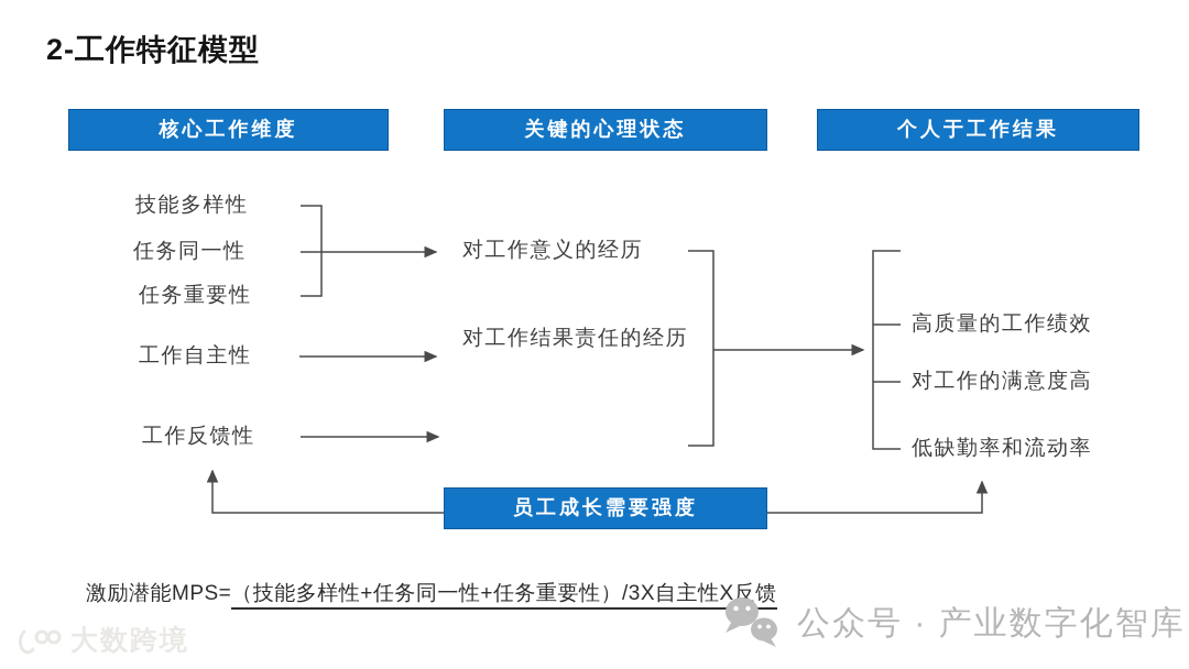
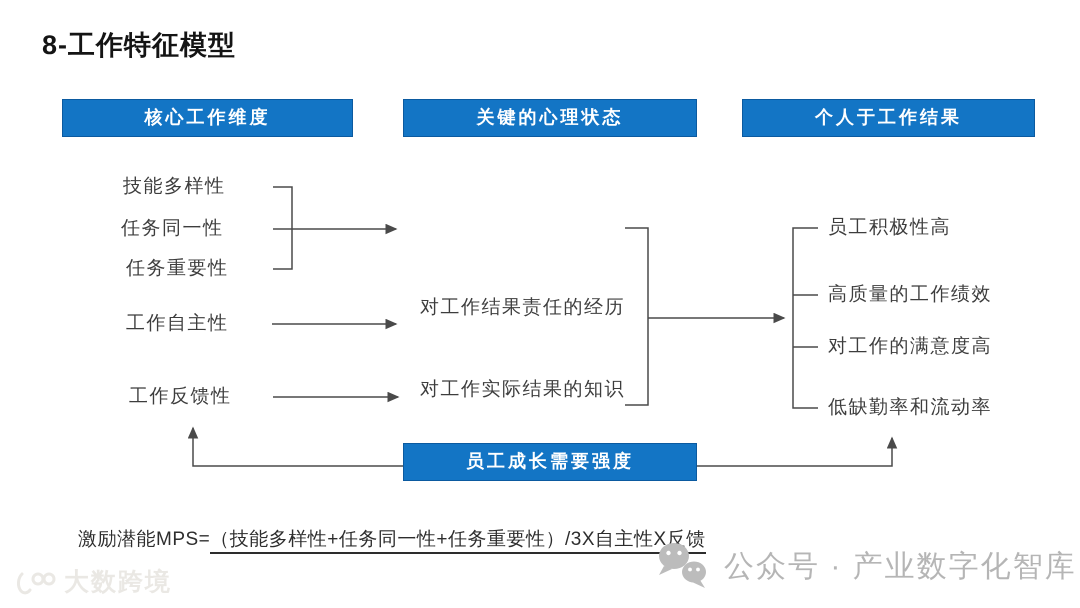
- 2-工作特征模型
+ 8-工作特征模型
  核心工作维度
  关键的心理状态
  个人于工作结果
  技能多样性
  任务同一性
  任务重要性
  工作自主性
  工作反馈性
- 对工作意义的经历
  对工作结果责任的经历
+ 对工作实际结果的知识
+ 员工积极性高
  高质量的工作绩效
  对工作的满意度高
  低缺勤率和流动率
  员工成长需要强度
  激励潜能MPS=（技能多样性+任务同一性+任务重要性）/3X自主性X反馈
  公众号 · 产业数字化智库
  大数跨境
